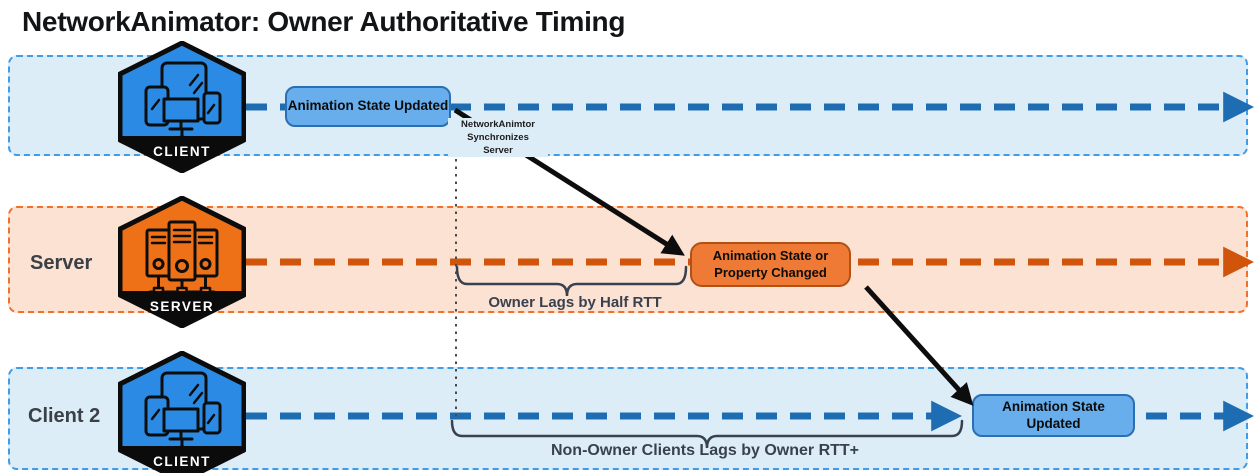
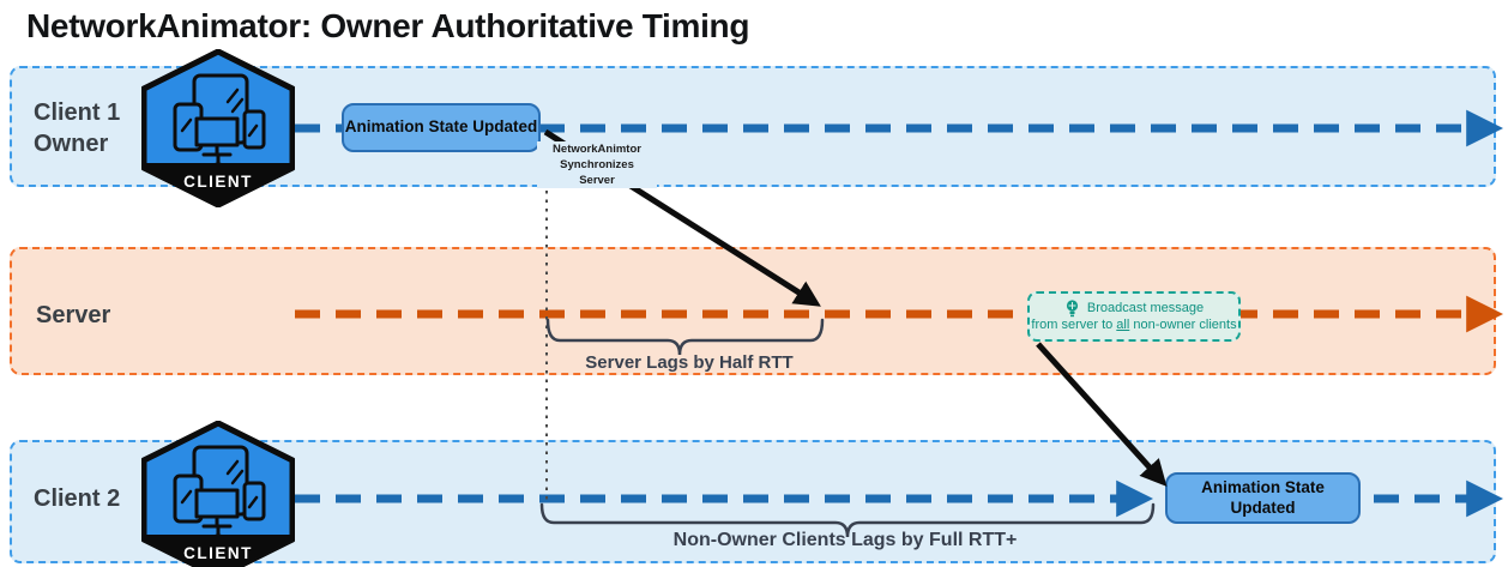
  NetworkAnimator: Owner Authoritative Timing
+ Client 1
+ Owner
  Server
  Client 2
  CLIENT
- SERVER
  CLIENT
  Animation State Updated
- Animation State or
- Property Changed
  Animation State Updated
+ Broadcast message
+ from server to all non-owner clients
- Owner Lags by Half RTT
+ Server Lags by Half RTT
- Non-Owner Clients Lags by Owner RTT+
+ Non-Owner Clients Lags by Full RTT+
  NetworkAnimtor
  Synchronizes
  Server
